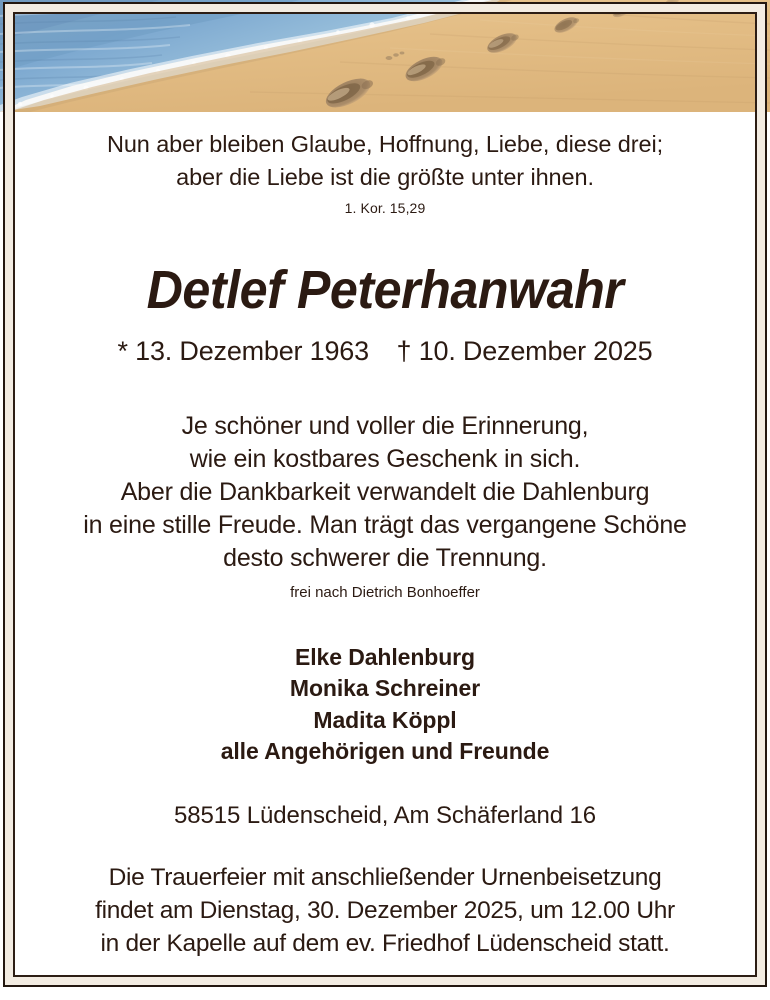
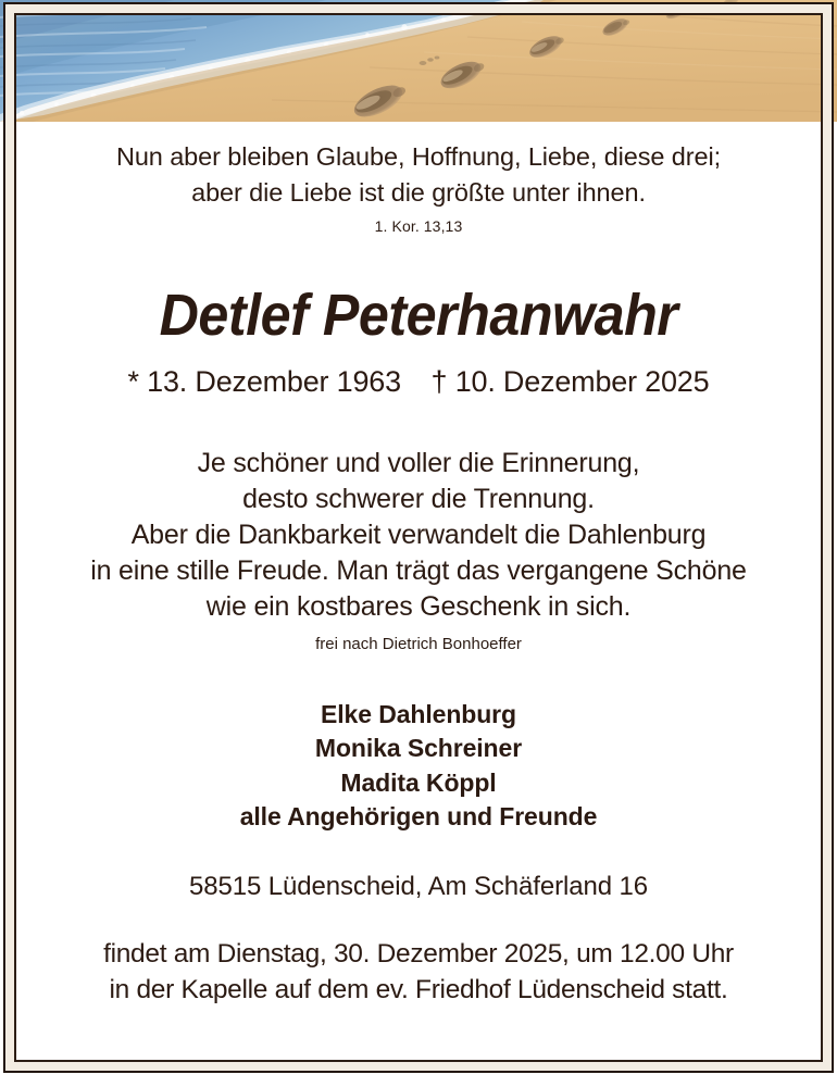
  Nun aber bleiben Glaube, Hoffnung, Liebe, diese drei;
  aber die Liebe ist die größte unter ihnen.
- 1. Kor. 15,29
+ 1. Kor. 13,13
  Detlef Peterhanwahr
  * 13. Dezember 1963 † 10. Dezember 2025
  Je schöner und voller die Erinnerung,
- wie ein kostbares Geschenk in sich.
+ desto schwerer die Trennung.
  Aber die Dankbarkeit verwandelt die Dahlenburg
  in eine stille Freude. Man trägt das vergangene Schöne
- desto schwerer die Trennung.
+ wie ein kostbares Geschenk in sich.
  frei nach Dietrich Bonhoeffer
  Elke Dahlenburg
  Monika Schreiner
  Madita Köppl
  alle Angehörigen und Freunde
  58515 Lüdenscheid, Am Schäferland 16
- Die Trauerfeier mit anschließender Urnenbeisetzung
  findet am Dienstag, 30. Dezember 2025, um 12.00 Uhr
  in der Kapelle auf dem ev. Friedhof Lüdenscheid statt.
